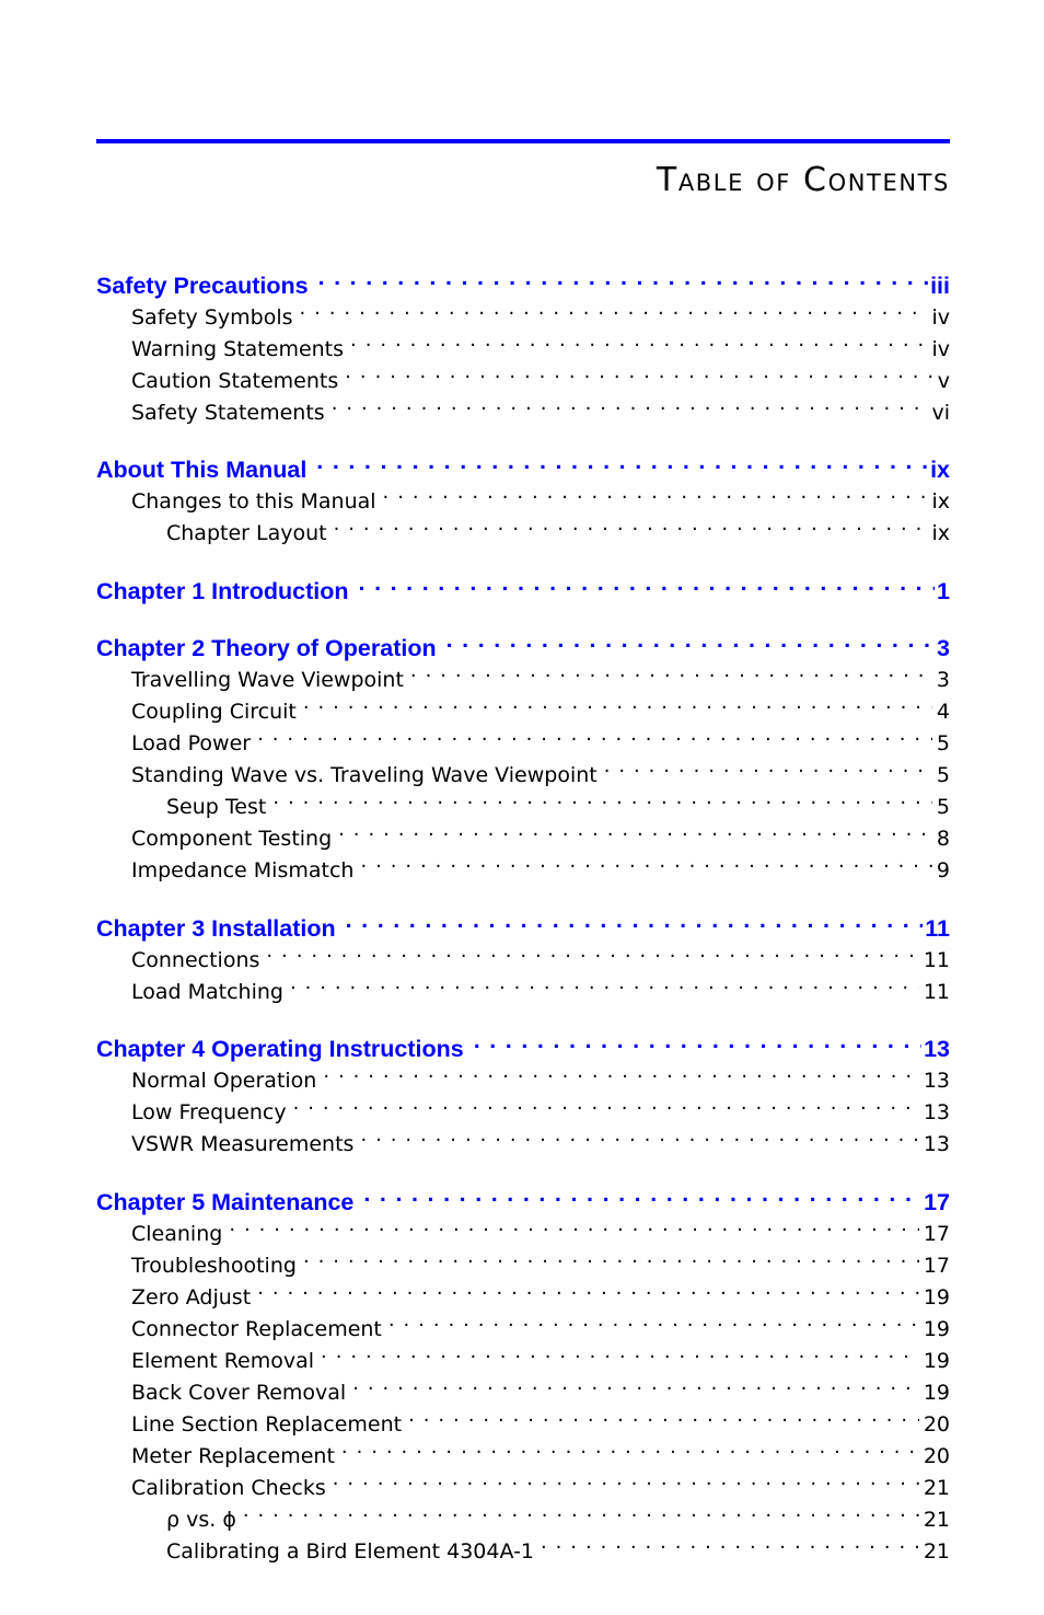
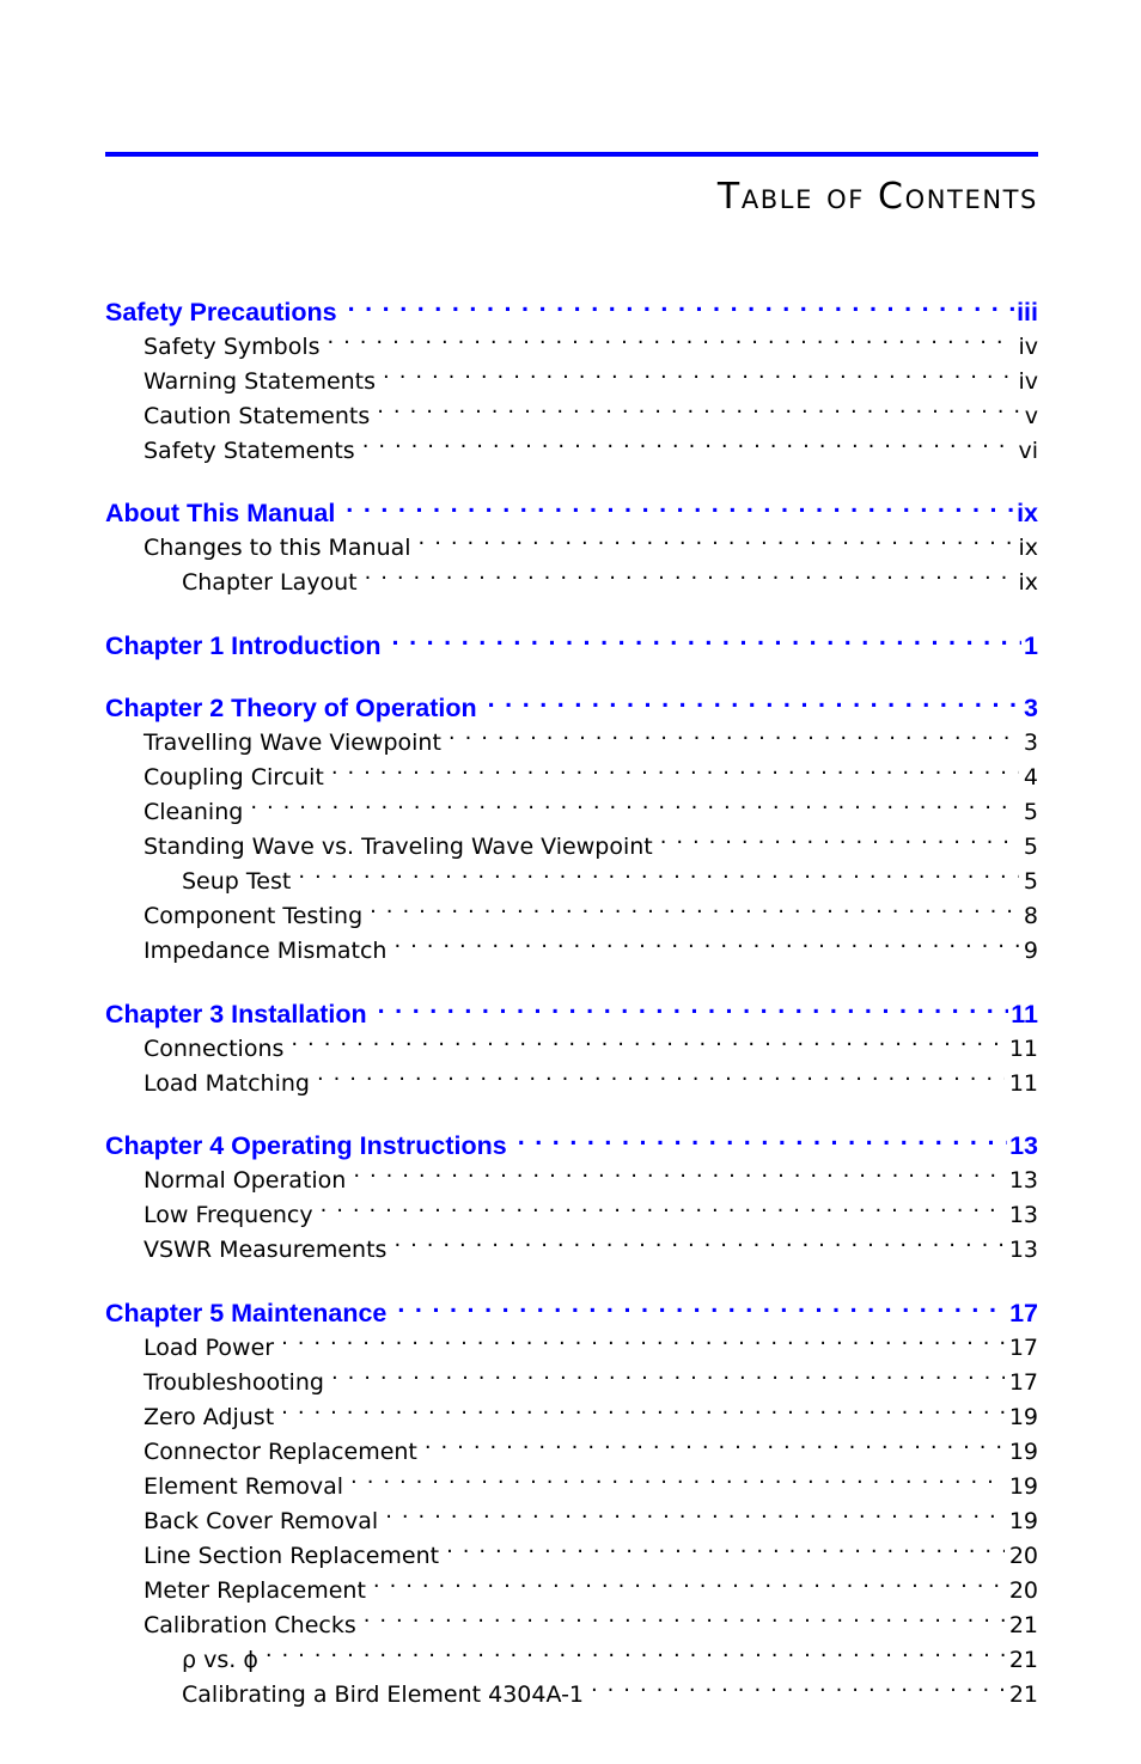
  Table of Contents
  Safety Precautions
  iii
  Safety Symbols
  iv
  Warning Statements
  iv
  Caution Statements
  v
  Safety Statements
  vi
  About This Manual
  ix
  Changes to this Manual
  ix
  Chapter Layout
  ix
  Chapter 1 Introduction
  1
  Chapter 2 Theory of Operation
  3
  Travelling Wave Viewpoint
  3
  Coupling Circuit
  4
- Load Power
+ Cleaning
  5
  Standing Wave vs. Traveling Wave Viewpoint
  5
  Seup Test
  5
  Component Testing
  8
  Impedance Mismatch
  9
  Chapter 3 Installation
  11
  Connections
  11
  Load Matching
  11
  Chapter 4 Operating Instructions
  13
  Normal Operation
  13
  Low Frequency
  13
  VSWR Measurements
  13
  Chapter 5 Maintenance
  17
- Cleaning
+ Load Power
  17
  Troubleshooting
  17
  Zero Adjust
  19
  Connector Replacement
  19
  Element Removal
  19
  Back Cover Removal
  19
  Line Section Replacement
  20
  Meter Replacement
  20
  Calibration Checks
  21
  ρ vs. ϕ
  21
  Calibrating a Bird Element 4304A-1
  21
